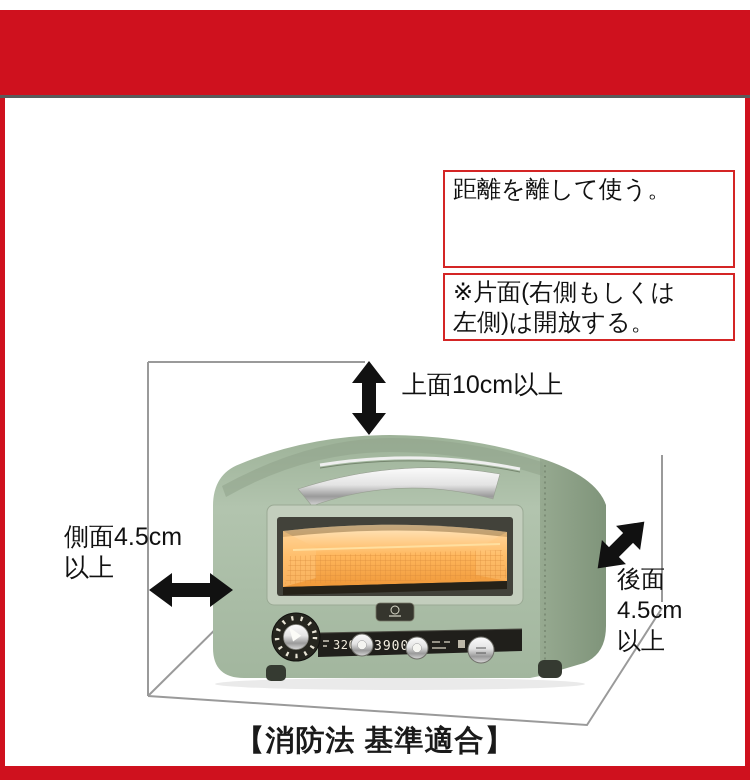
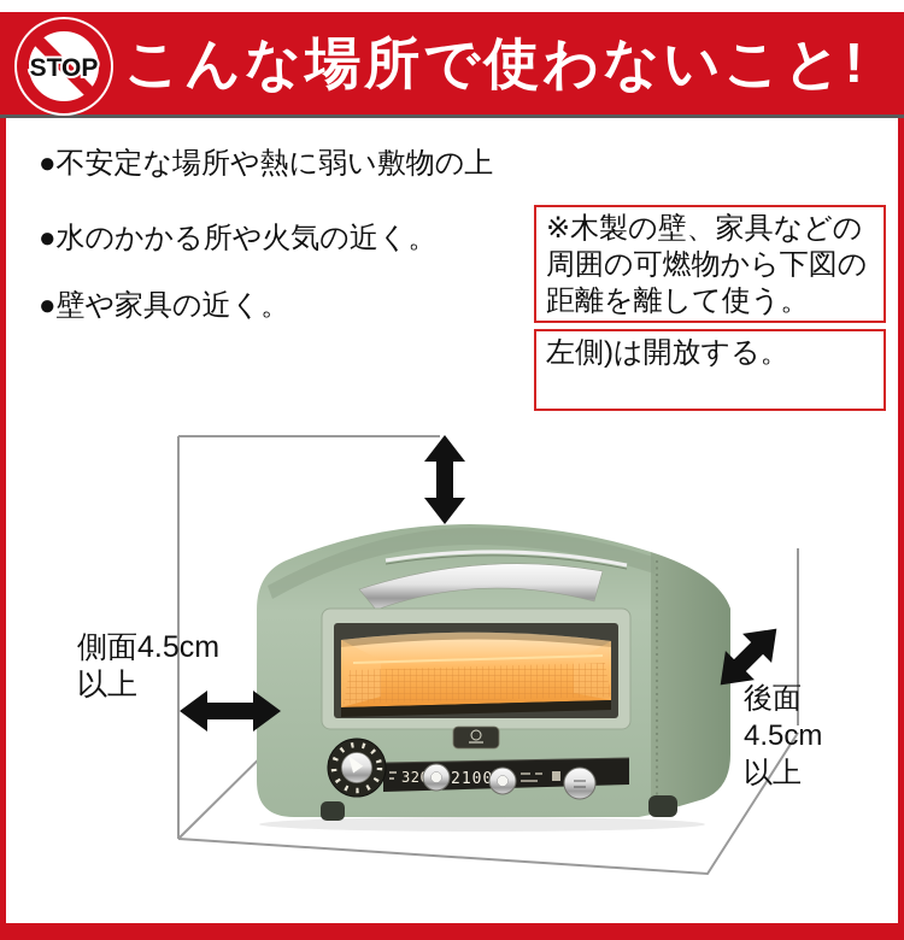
+ こんな場所で使わないこと!
+ STOP
+ ●不安定な場所や熱に弱い敷物の上
+ ●水のかかる所や火気の近く。
+ ●壁や家具の近く。
+ ※木製の壁、家具などの
+ 周囲の可燃物から下図の
  距離を離して使う。
- ※片面(右側もしくは
  左側)は開放する。
- 3900
+ 2100
- 上面10cm以上
  側面4.5cm
  以上
  後面
  4.5cm
  以上
- 【消防法 基準適合】
